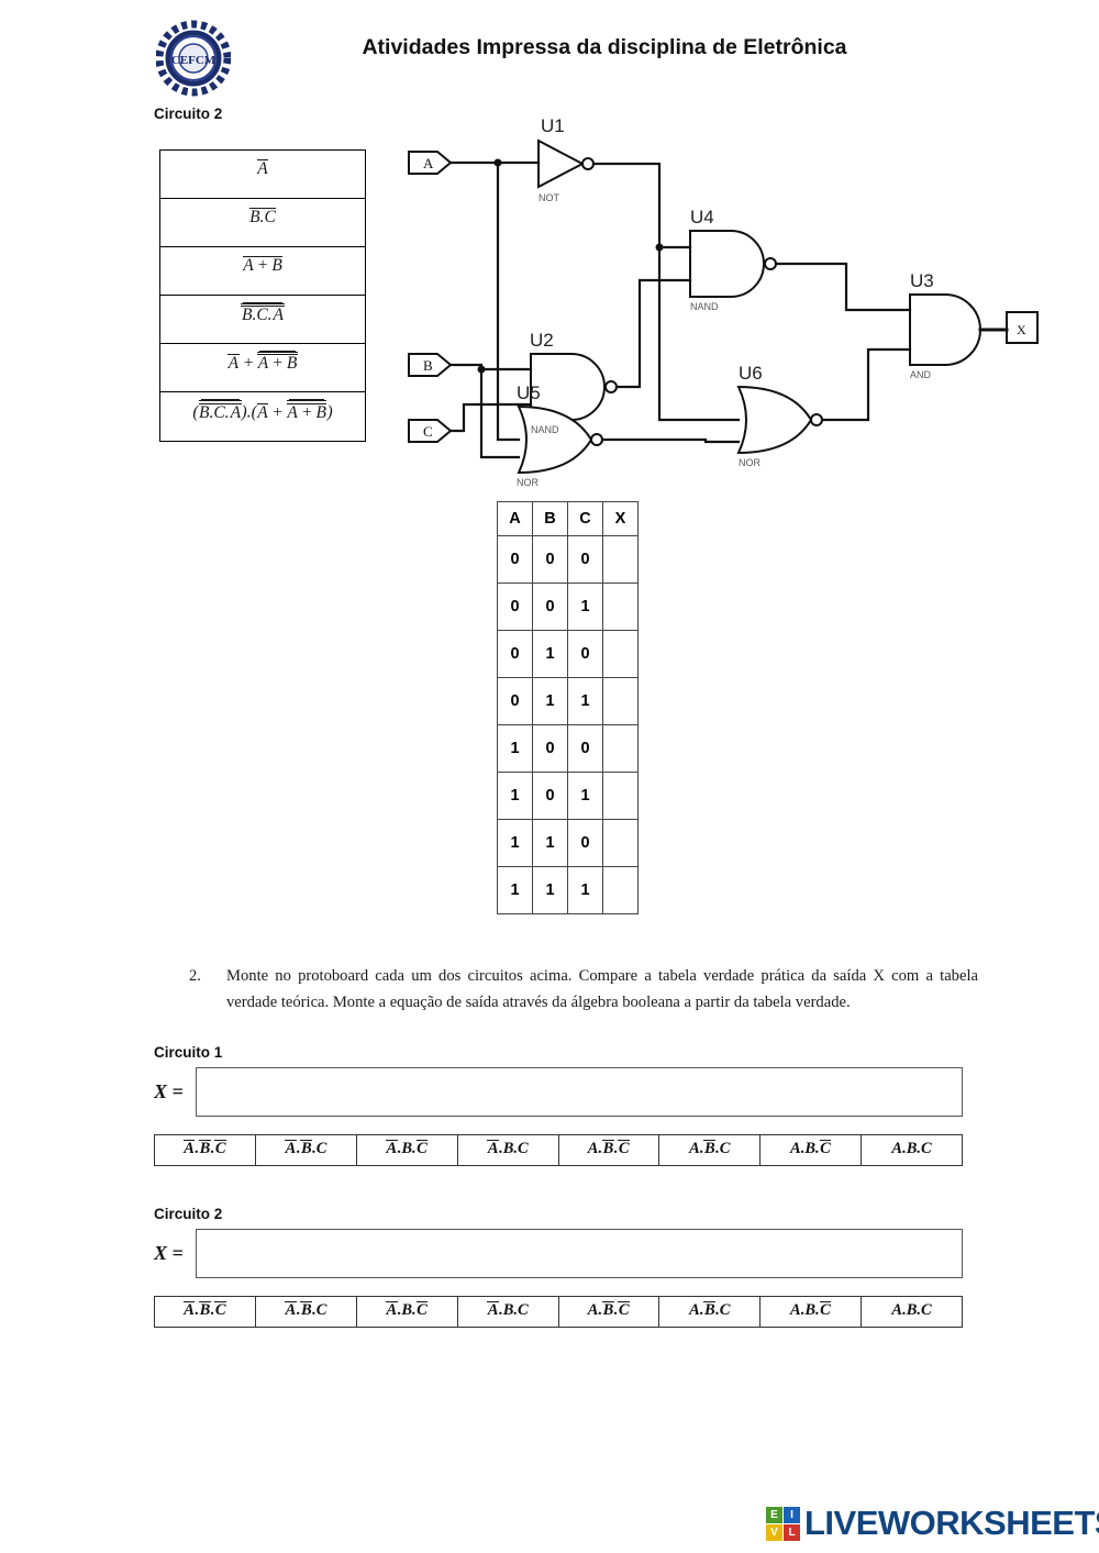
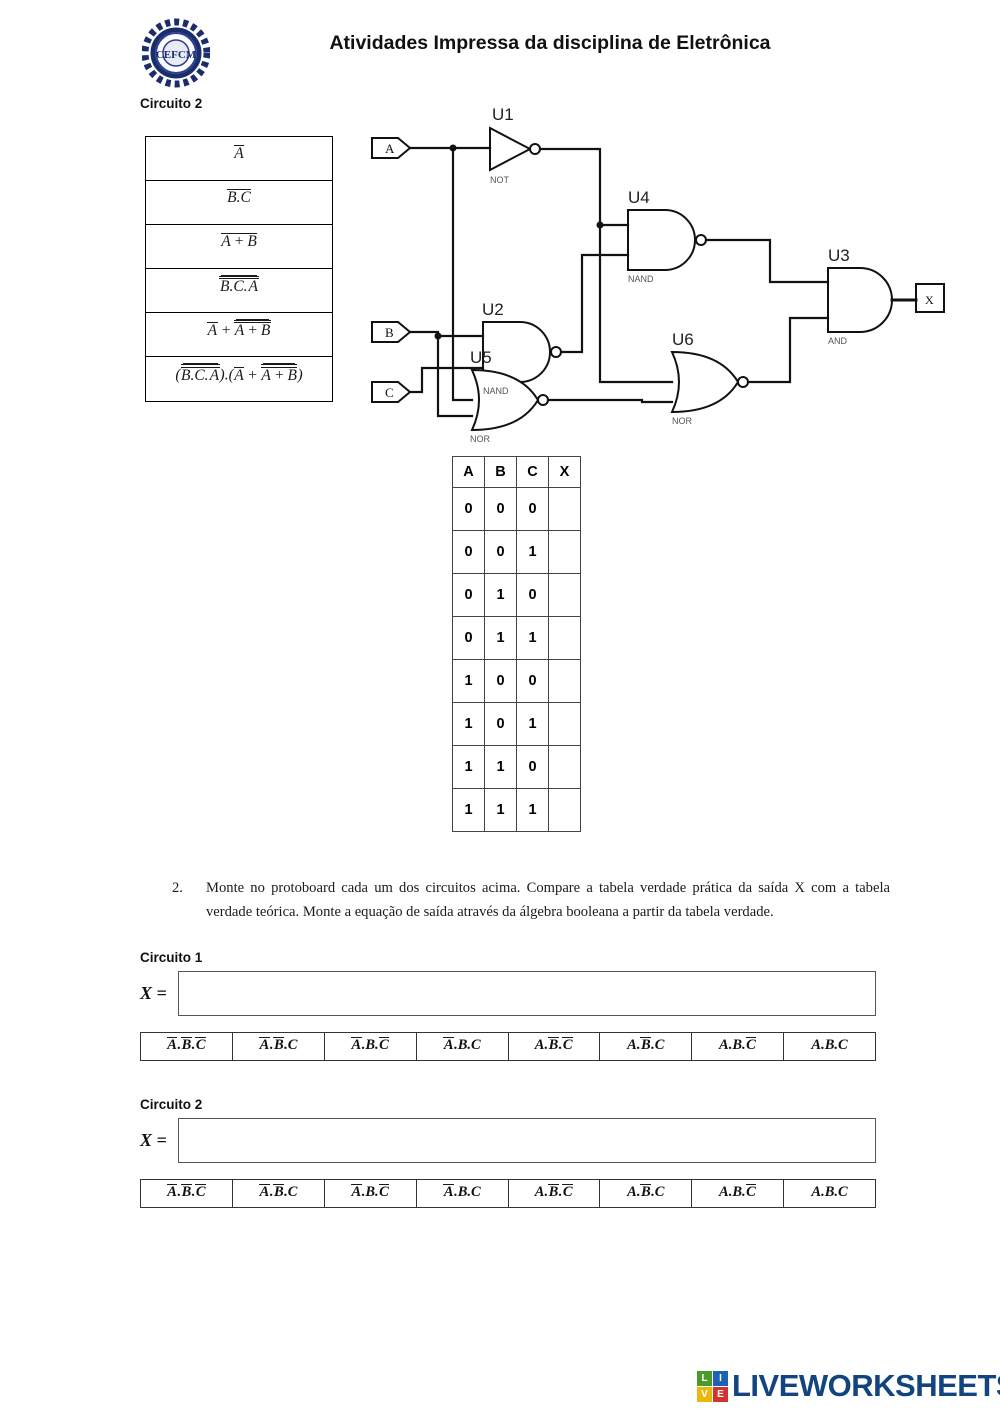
  CEFCM
  Atividades Impressa da disciplina de Eletrônica
  Circuito 2
  A
  B.C
  A + B
  B.C.A
  A + A + B
  (B.C.A).(A + A + B)
  A
  B
  C
  X
  U1
  NOT
  U2
  NAND
  U4
  NAND
  U3
  AND
  U5
  NOR
  U6
  NOR
  A	B	C	X
  0	0	0
  0	0	1
  0	1	0
  0	1	1
  1	0	0
  1	0	1
  1	1	0
  1	1	1
  2.
  Monte no protoboard cada um dos circuitos acima. Compare a tabela verdade prática da saída X com a tabela verdade teórica. Monte a equação de saída através da álgebra booleana a partir da tabela verdade.
  Circuito 1
  X =
  A.B.C
  A.B.C
  A.B.C
  A.B.C
  A.B.C
  A.B.C
  A.B.C
  A.B.C
  Circuito 2
  X =
  A.B.C
  A.B.C
  A.B.C
  A.B.C
  A.B.C
  A.B.C
  A.B.C
  A.B.C
- E
+ L
  I
  V
- L
+ E
  LIVEWORKSHEET
